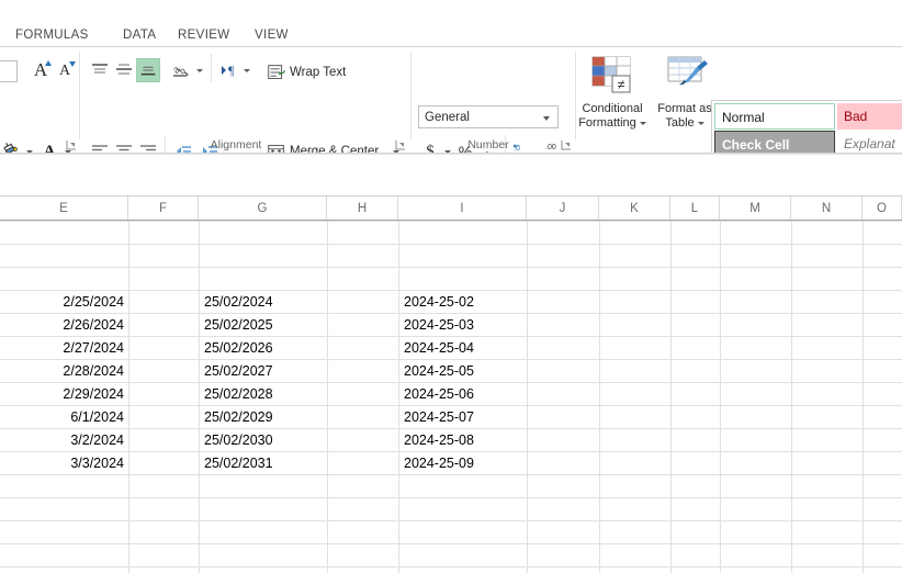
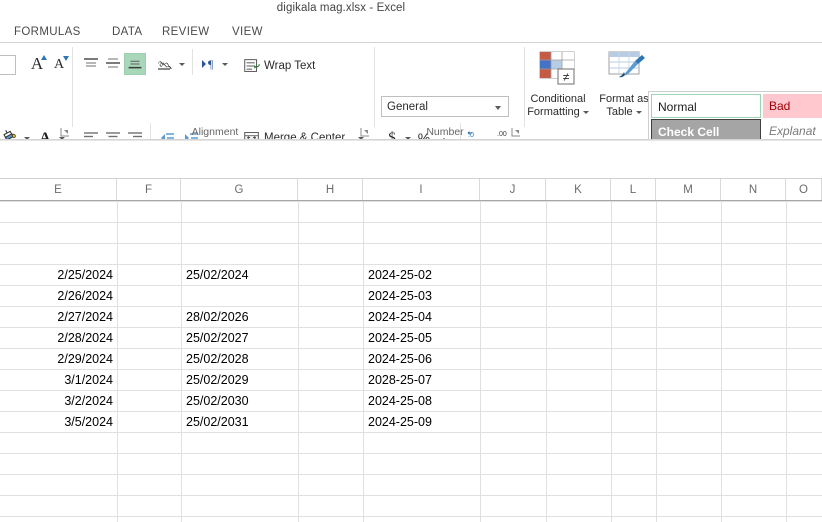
+ digikala mag.xlsx - Excel
  FORMULAS
  DATA
  REVIEW
  VIEW
  A
  A
  A
  ¶
  Wrap Text
  Merge & Center
  Alignment
  General
  $
  %
  ,
  Number
  ≠
  Conditional
  Formatting
  Format as
  Table
  Normal
  Bad
  Check Cell
  Explanat
  E
  F
  G
  H
  I
  J
  K
  L
  M
  N
  O
  2/25/2024
  25/02/2024
  2024-25-02
  2/26/2024
- 25/02/2025
  2024-25-03
  2/27/2024
- 25/02/2026
+ 28/02/2026
  2024-25-04
  2/28/2024
  25/02/2027
  2024-25-05
  2/29/2024
  25/02/2028
  2024-25-06
- 6/1/2024
+ 3/1/2024
  25/02/2029
- 2024-25-07
+ 2028-25-07
  3/2/2024
  25/02/2030
  2024-25-08
- 3/3/2024
+ 3/5/2024
  25/02/2031
  2024-25-09
